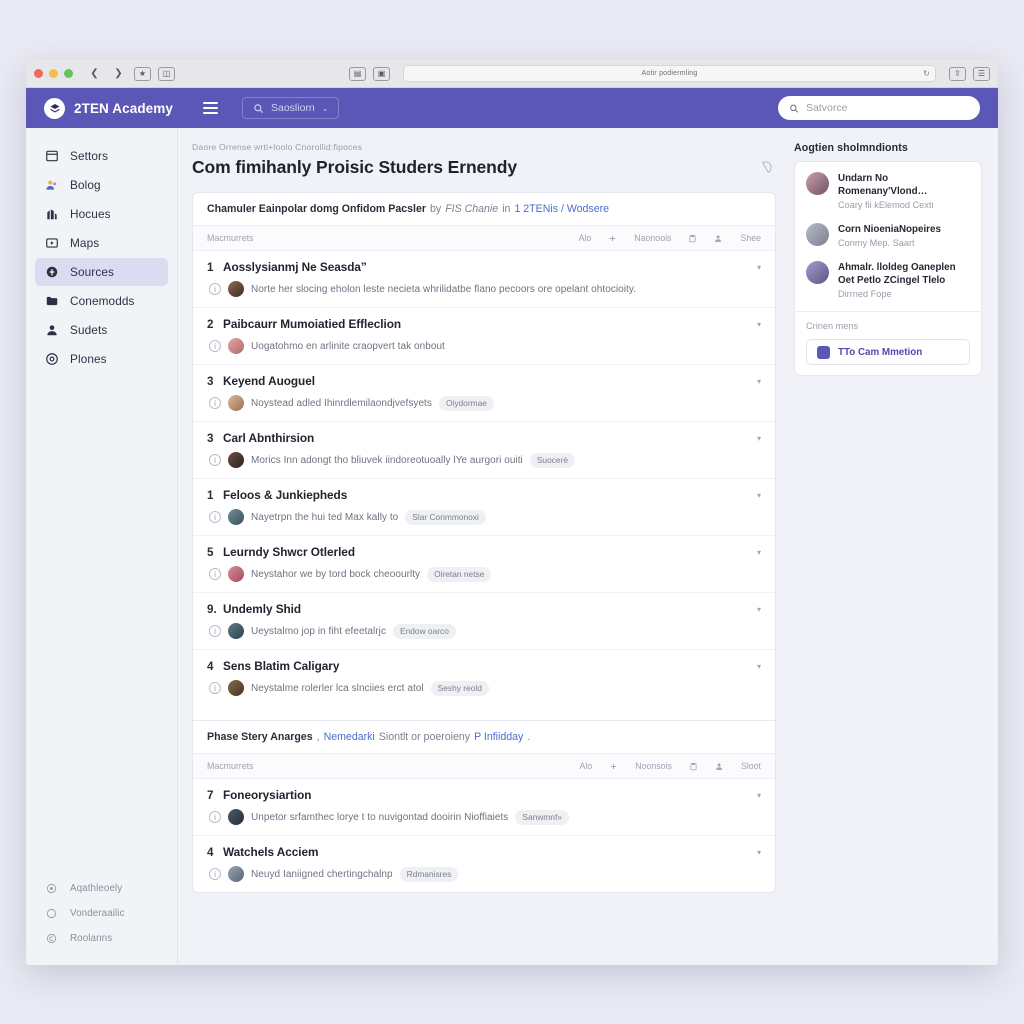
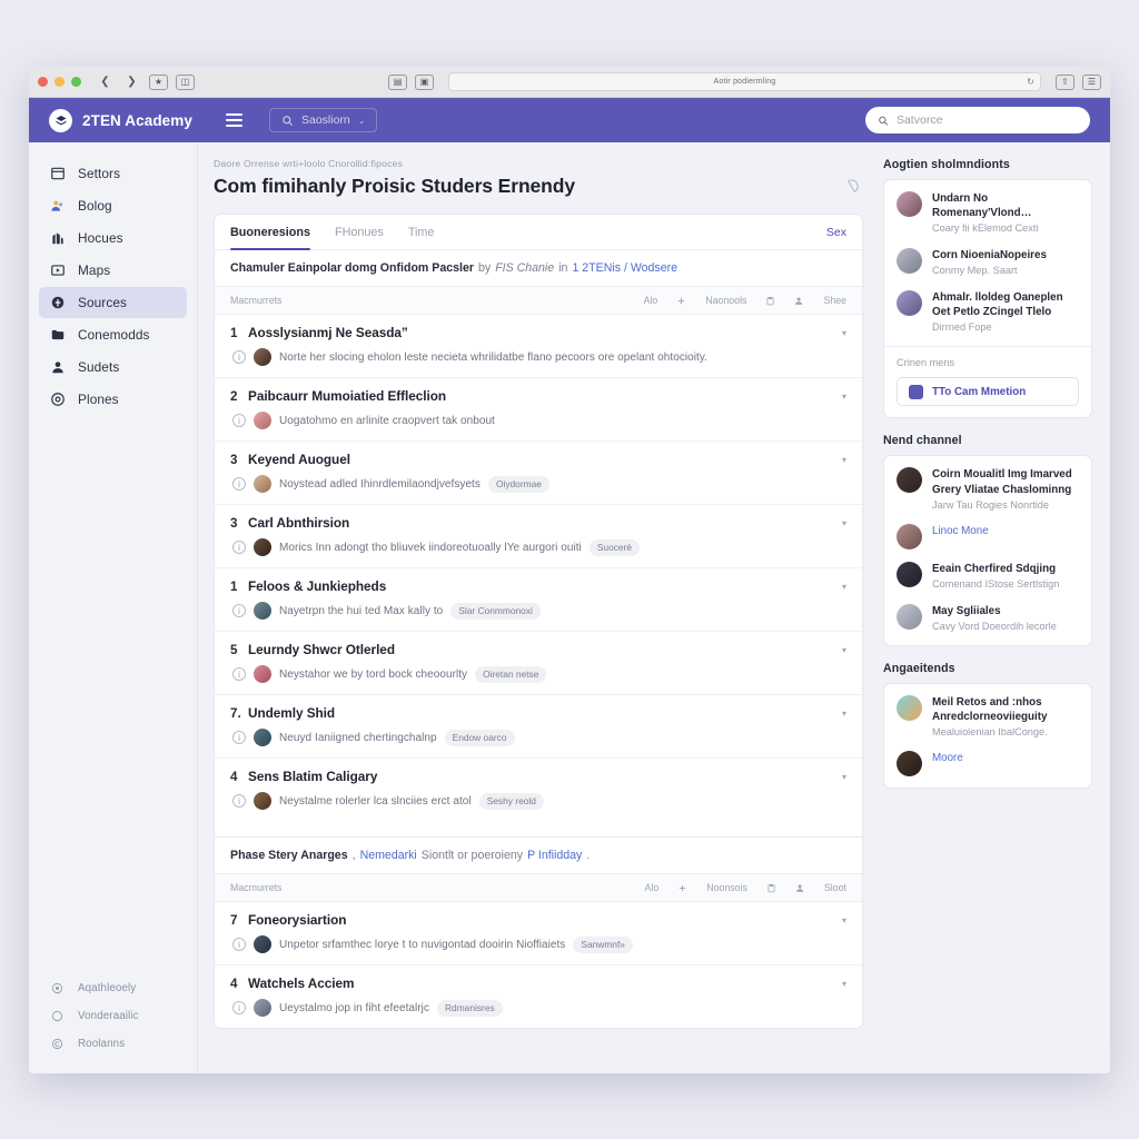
  ❮
  ❯
  ★
  ◫
  ▤
  ▣
  ↻
  ⇪
  ☰
  2TEN Academy
  Saosliorn
  ⌄
  Satvorce
  Settors
  Bolog
  Hocues
  Maps
  Sources
  Conemodds
  Sudets
  Plones
  Aqathleoely
  Vonderaailic
  Roolanns
  Daore Orrense wrti+loolo Cnorollid:fipoces
  Com fimihanly Proisic Studers Ernendy
+ Buoneresions
+ FHonues
+ Time
+ Sex
  Chamuler Eainpolar domg Onfidom Pacsler
  by
  FIS Chanie
  in
  1 2TENis / Wodsere
  Macmurrets
  Alo
  Naonools
  Shee
  1
  Aosslysianmj Ne Seasda”
  ▾
  i
  Norte her slocing eholon leste necieta whrilidatbe flano pecoors ore opelant ohtocioity.
  2
  Paibcaurr Mumoiatied Effleclion
  ▾
  i
  Uogatohmo en arlinite craopvert tak onbout
  3
  Keyend Auoguel
  ▾
  i
  Noystead adled Ihinrdlemilaondjvefsyets
  Oiydormae
  3
  Carl Abnthirsion
  ▾
  i
  Morics Inn adongt tho bliuvek iindoreotuoally lYe aurgori ouiti
  Suocerè
  1
  Feloos & Junkiepheds
  ▾
  i
  Nayetrpn the hui ted Max kally to
  Slar Conmmonoxi
  5
  Leurndy Shwcr Otlerled
  ▾
  i
  Neystahor we by tord bock cheoourlty
  Oiretan netse
- 9.
+ 7.
  Undemly Shid
  ▾
  i
- Ueystalmo jop in fiht efeetalrjc
+ Neuyd Ianiigned chertingchalnp
  Endow oarco
  4
  Sens Blatim Caligary
  ▾
  i
  Neystalme rolerler lca slnciies erct atol
  Seshy reold
  Phase Stery Anarges
  ,
  Nemedarki
  Siontlt or poeroieny
  P Infiidday
  .
  Macmurrets
  Alo
  Noonsois
  Sloot
  7
  Foneorysiartion
  ▾
  i
  Unpetor srfamthec lorye t to nuvigontad dooirin Nioffiaiets
  Sanwmnf»
  4
  Watchels Acciem
  ▾
  i
- Neuyd Ianiigned chertingchalnp
+ Ueystalmo jop in fiht efeetalrjc
  Rdmanisres
  Aogtien sholmndionts
  Undarn No Romenany'Vlond…
  Coary fii kElemod Cexti
  Corn NioeniaNopeires
  Conmy Mep. Saart
  Ahmalr. lloldeg Oaneplen Oet Petlo ZCingel Tlelo
  Dirrned Fope
  Crinen mens
  TTo Cam Mmetion
+ Nend channel
+ Coirn Moualitl Img Imarved Grery Vliatae Chaslominng
+ Jarw Tau Rogies Nonrtide
+ Linoc Mone
+ Eeain Cherfired Sdqjing
+ Comenand IStose Sertlstign
+ May Sgliiales
+ Cavy Vord Doeordih lecorle
+ Angaeitends
+ Meil Retos and :nhos Anredclorneoviieguity
+ Mealuiolenian IbalConge.
+ Moore
